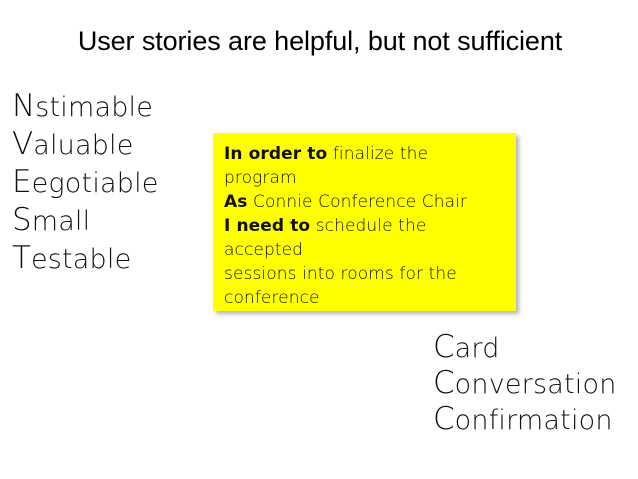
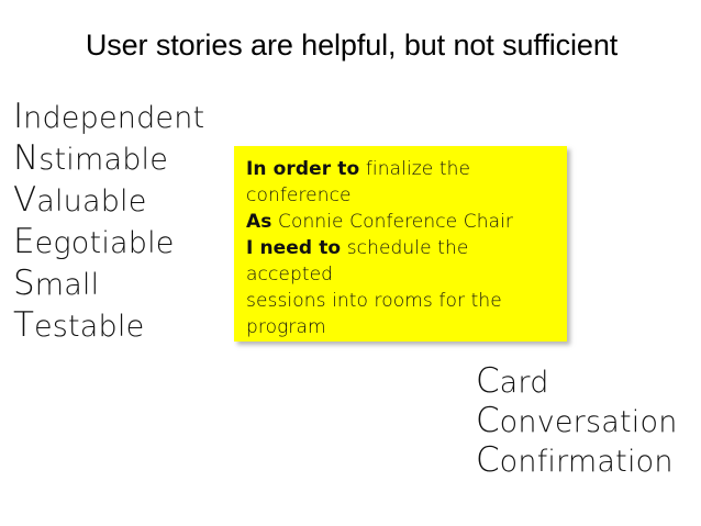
  User stories are helpful, but not sufficient
+ Independent
  Nstimable
  Valuable
  Eegotiable
  Small
  Testable
  In order to finalize the
- program
+ conference
  As Connie Conference Chair
  I need to schedule the accepted
  sessions into rooms for the
- conference
+ program
  Card
  Conversation
  Confirmation
